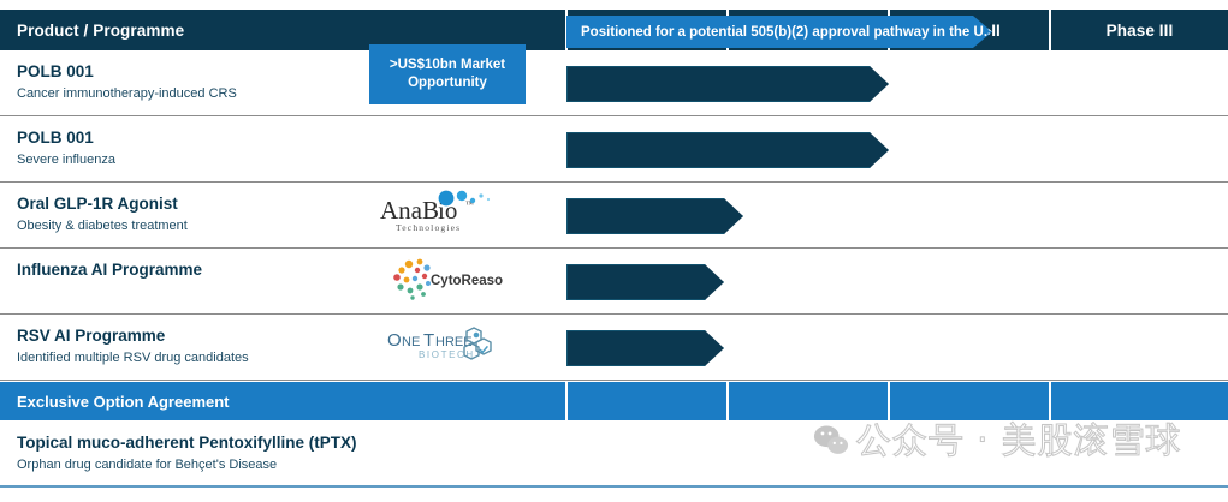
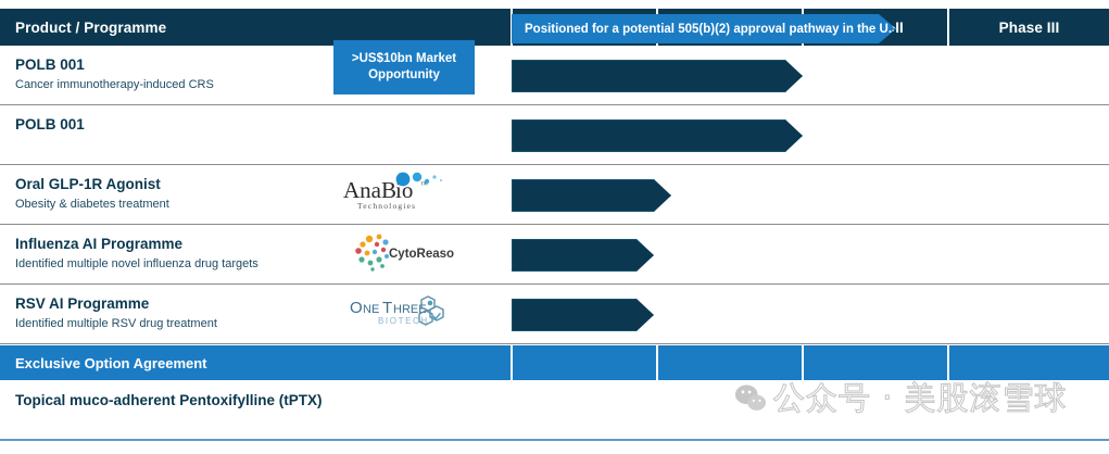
  Product / Programme
  Phase III
  POLB 001
  Cancer immunotherapy-induced CRS
  >US$10bn Market Opportunity
  POLB 001
- Severe influenza
  Oral GLP-1R Agonist
  Obesity & diabetes treatment
  AnaB
  io
  ™
  Technologies
  Influenza AI Programme
+ Identified multiple novel influenza drug targets
  CytoReaso
  RSV AI Programme
- Identified multiple RSV drug candidates
+ Identified multiple RSV drug treatment
  O
  NE
  T
  HREE
  BIOTECH
  Exclusive Option Agreement
  Topical muco-adherent Pentoxifylline (tPTX)
- Orphan drug candidate for Behçet's Disease
  Positioned for a potential 505(b)(2) approval pathway in the U.S
  公众号 · 美股滚雪球
